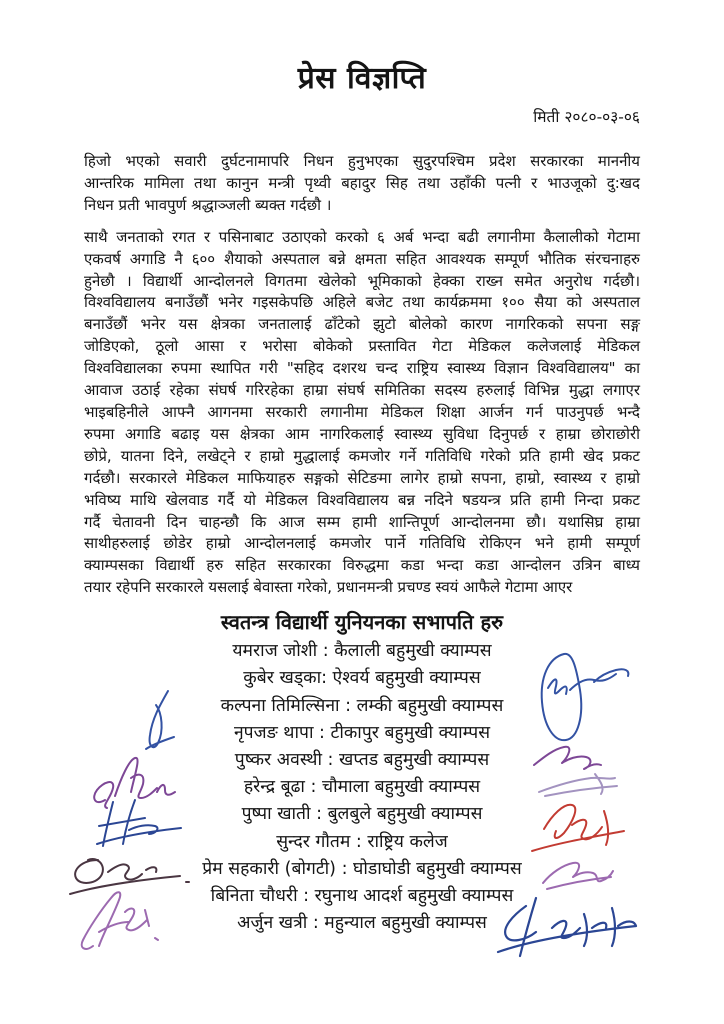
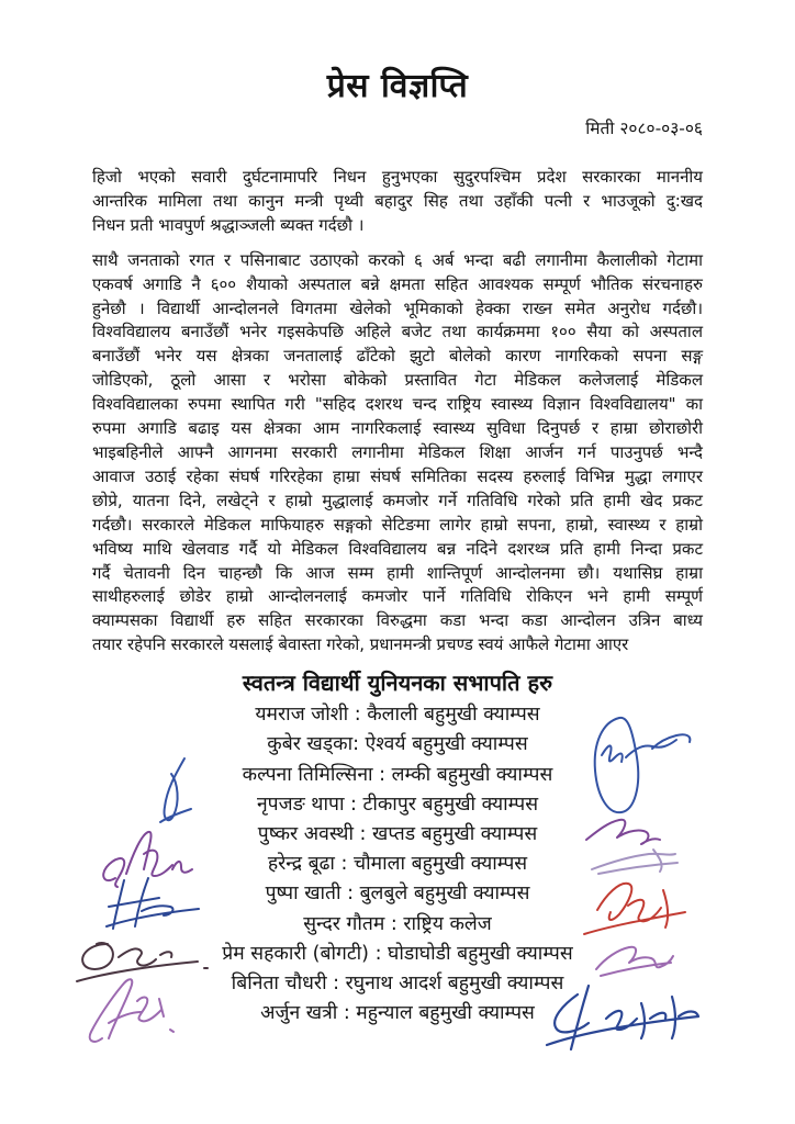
  प्रेस विज्ञप्ति
  मिती २०८०-०३-०६
  हिजो भएको सवारी दुर्घटनामापरि निधन हुनुभएका सुदुरपश्चिम प्रदेश सरकारका माननीय
  आन्तरिक मामिला तथा कानुन मन्त्री पृथ्वी बहादुर सिह तथा उहाँकी पत्नी र भाउजूको दु:खद
  निधन प्रती भावपुर्ण श्रद्धाञ्जली ब्यक्त गर्दछौ ।
  साथै जनताको रगत र पसिनाबाट उठाएको करको ६ अर्ब भन्दा बढी लगानीमा कैलालीको गेटामा
  एकवर्ष अगाडि नै ६०० शैयाको अस्पताल बन्ने क्षमता सहित आवश्यक सम्पूर्ण भौतिक संरचनाहरु
  हुनेछौ । विद्यार्थी आन्दोलनले विगतमा खेलेको भूमिकाको हेक्का राख्न समेत अनुरोध गर्दछौ।
  विश्वविद्यालय बनाउँछौं भनेर गइसकेपछि अहिले बजेट तथा कार्यक्रममा १०० सैया को अस्पताल
  बनाउँछौं भनेर यस क्षेत्रका जनतालाई ढाँटेको झुटो बोलेको कारण नागरिकको सपना सङ्ग
  जोडिएको, ठूलो आसा र भरोसा बोकेको प्रस्तावित गेटा मेडिकल कलेजलाई मेडिकल
  विश्वविद्यालका रुपमा स्थापित गरी "सहिद दशरथ चन्द राष्ट्रिय स्वास्थ्य विज्ञान विश्वविद्यालय" का
- आवाज उठाई रहेका संघर्ष गरिरहेका हाम्रा संघर्ष समितिका सदस्य हरुलाई विभिन्न मुद्धा लगाएर
+ रुपमा अगाडि बढाइ यस क्षेत्रका आम नागरिकलाई स्वास्थ्य सुविधा दिनुपर्छ र हाम्रा छोराछोरी
  भाइबहिनीले आफ्नै आगनमा सरकारी लगानीमा मेडिकल शिक्षा आर्जन गर्न पाउनुपर्छ भन्दै
- रुपमा अगाडि बढाइ यस क्षेत्रका आम नागरिकलाई स्वास्थ्य सुविधा दिनुपर्छ र हाम्रा छोराछोरी
+ आवाज उठाई रहेका संघर्ष गरिरहेका हाम्रा संघर्ष समितिका सदस्य हरुलाई विभिन्न मुद्धा लगाएर
  छोप्रे, यातना दिने, लखेट्ने र हाम्रो मुद्धालाई कमजोर गर्ने गतिविधि गरेको प्रति हामी खेद प्रकट
  गर्दछौ। सरकारले मेडिकल माफियाहरु सङ्गको सेटिङमा लागेर हाम्रो सपना, हाम्रो, स्वास्थ्य र हाम्रो
- भविष्य माथि खेलवाड गर्दै यो मेडिकल विश्वविद्यालय बन्न नदिने षडयन्त्र प्रति हामी निन्दा प्रकट
+ भविष्य माथि खेलवाड गर्दै यो मेडिकल विश्वविद्यालय बन्न नदिने दशरथ्त्र प्रति हामी निन्दा प्रकट
  गर्दै चेतावनी दिन चाहन्छौ कि आज सम्म हामी शान्तिपूर्ण आन्दोलनमा छौ। यथासिघ्र हाम्रा
  साथीहरुलाई छोडेर हाम्रो आन्दोलनलाई कमजोर पार्ने गतिविधि रोकिएन भने हामी सम्पूर्ण
  क्याम्पसका विद्यार्थी हरु सहित सरकारका विरुद्धमा कडा भन्दा कडा आन्दोलन उत्रिन बाध्य
  तयार रहेपनि सरकारले यसलाई बेवास्ता गरेको, प्रधानमन्त्री प्रचण्ड स्वयं आफैले गेटामा आएर
  स्वतन्त्र विद्यार्थी युनियनका सभापति हरु
  यमराज जोशी : कैलाली बहुमुखी क्याम्पस
  कुबेर खड्का: ऐश्वर्य बहुमुखी क्याम्पस
  कल्पना तिमिल्सिना : लम्की बहुमुखी क्याम्पस
  नृपजङ थापा : टीकापुर बहुमुखी क्याम्पस
  पुष्कर अवस्थी : खप्तड बहुमुखी क्याम्पस
  हरेन्द्र बूढा : चौमाला बहुमुखी क्याम्पस
  पुष्पा खाती : बुलबुले बहुमुखी क्याम्पस
  सुन्दर गौतम : राष्ट्रिय कलेज
  प्रेम सहकारी (बोगटी) : घोडाघोडी बहुमुखी क्याम्पस
  बिनिता चौधरी : रघुनाथ आदर्श बहुमुखी क्याम्पस
  अर्जुन खत्री : महुन्याल बहुमुखी क्याम्पस
